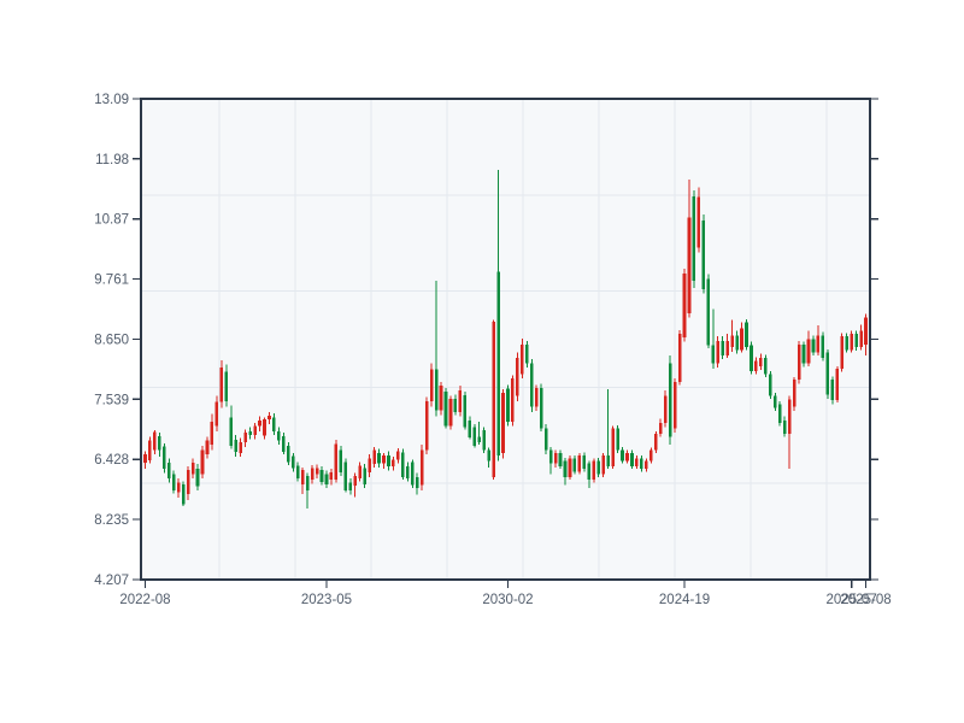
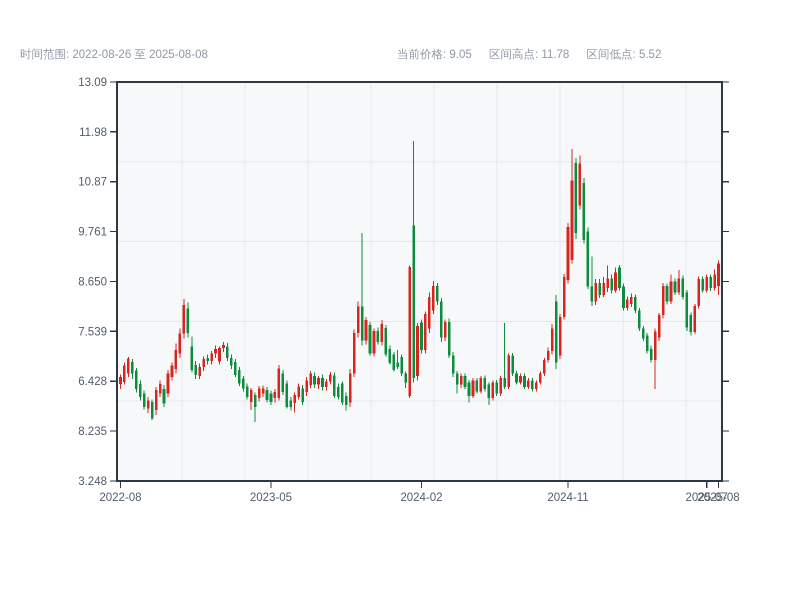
+ 时间范围: 2022-08-26 至 2025-08-08
+ 当前价格: 9.05 区间高点: 11.78 区间低点: 5.52
  13.09
  11.98
  10.87
  9.761
  8.650
  7.539
  6.428
  8.235
- 4.207
+ 3.248
  2022-08
  2023-05
- 2030-02
+ 2024-02
- 2024-19
+ 2024-11
  2025-07
  2025-08
